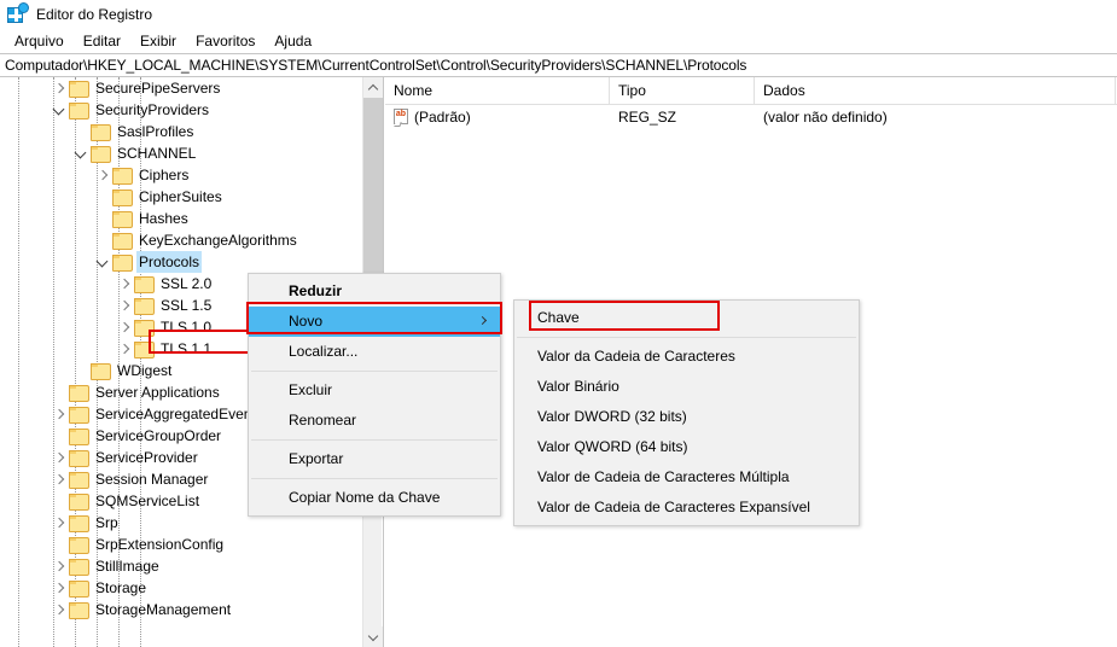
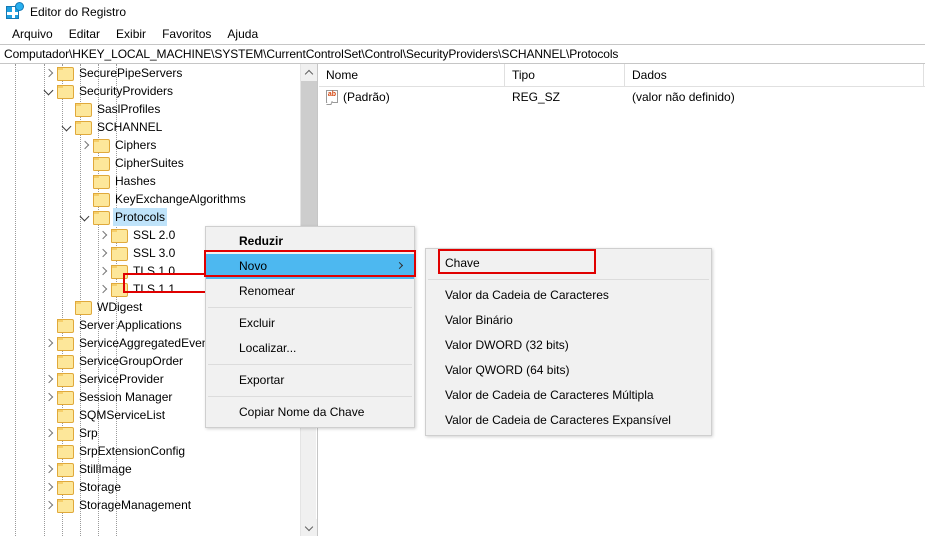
  Editor do Registro
  Arquivo
  Editar
  Exibir
  Favoritos
  Ajuda
  Computador\HKEY_LOCAL_MACHINE\SYSTEM\CurrentControlSet\Control\SecurityProviders\SCHANNEL\Protocols
  SecurePipeServers
  SecurityProviders
  SaslProfiles
  SCHANNEL
  Ciphers
  CipherSuites
  Hashes
  KeyExchangeAlgorithms
  Protocols
  SSL 2.0
- SSL 1.5
+ SSL 3.0
  TLS 1.0
  TLS 1.1
  WDigest
  Server Applications
  ServiceAggregatedEve
  ServiceGroupOrder
  ServiceProvider
  Session Manager
  SQMServiceList
  Srp
  SrpExtensionConfig
  StillImage
  Storage
  StorageManagement
  Nome
  Tipo
  Dados
  (Padrão)
  REG_SZ
  (valor não definido)
  Reduzir
  Novo
- Localizar...
+ Renomear
  Excluir
- Renomear
+ Localizar...
  Exportar
  Copiar Nome da Chave
  Chave
  Valor da Cadeia de Caracteres
  Valor Binário
  Valor DWORD (32 bits)
  Valor QWORD (64 bits)
  Valor de Cadeia de Caracteres Múltipla
  Valor de Cadeia de Caracteres Expansível
